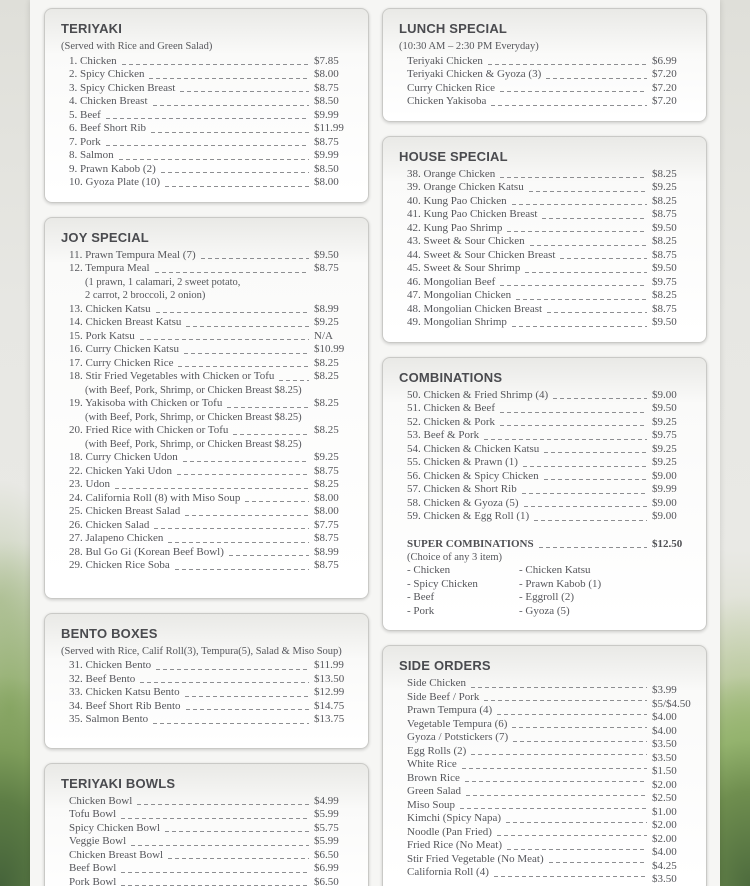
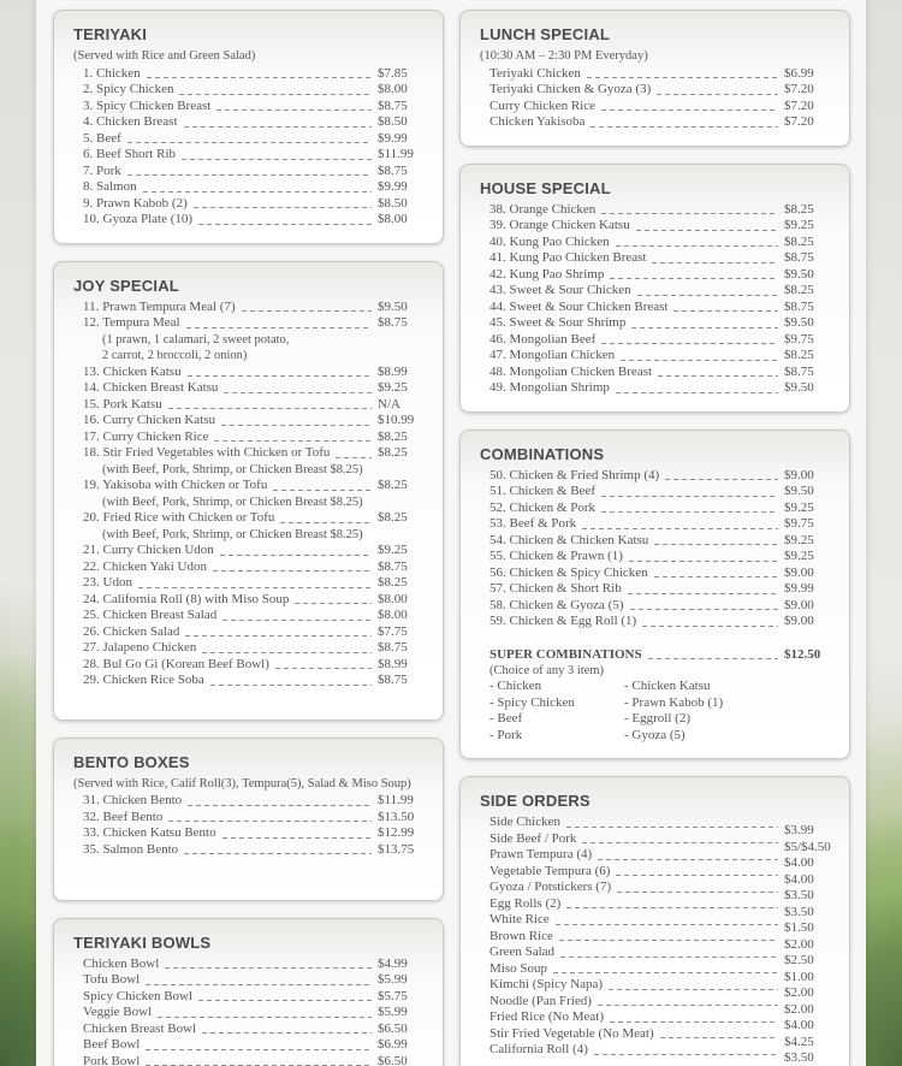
  TERIYAKI
  (Served with Rice and Green Salad)
  1. Chicken
  $7.85
  2. Spicy Chicken
  $8.00
  3. Spicy Chicken Breast
  $8.75
  4. Chicken Breast
  $8.50
  5. Beef
  $9.99
  6. Beef Short Rib
  $11.99
  7. Pork
  $8.75
  8. Salmon
  $9.99
  9. Prawn Kabob (2)
  $8.50
  10. Gyoza Plate (10)
  $8.00
  JOY SPECIAL
  11. Prawn Tempura Meal (7)
  $9.50
  12. Tempura Meal
  $8.75
  (1 prawn, 1 calamari, 2 sweet potato,
  2 carrot, 2 broccoli, 2 onion)
  13. Chicken Katsu
  $8.99
  14. Chicken Breast Katsu
  $9.25
  15. Pork Katsu
  N/A
  16. Curry Chicken Katsu
  $10.99
  17. Curry Chicken Rice
  $8.25
  18. Stir Fried Vegetables with Chicken or Tofu
  $8.25
  (with Beef, Pork, Shrimp, or Chicken Breast $8.25)
  19. Yakisoba with Chicken or Tofu
  $8.25
  (with Beef, Pork, Shrimp, or Chicken Breast $8.25)
  20. Fried Rice with Chicken or Tofu
  $8.25
  (with Beef, Pork, Shrimp, or Chicken Breast $8.25)
- 18. Curry Chicken Udon
+ 21. Curry Chicken Udon
  $9.25
  22. Chicken Yaki Udon
  $8.75
  23. Udon
  $8.25
  24. California Roll (8) with Miso Soup
  $8.00
  25. Chicken Breast Salad
  $8.00
  26. Chicken Salad
  $7.75
  27. Jalapeno Chicken
  $8.75
  28. Bul Go Gi (Korean Beef Bowl)
  $8.99
  29. Chicken Rice Soba
  $8.75
  BENTO BOXES
  (Served with Rice, Calif Roll(3), Tempura(5), Salad & Miso Soup)
  31. Chicken Bento
  $11.99
  32. Beef Bento
  $13.50
  33. Chicken Katsu Bento
  $12.99
- 34. Beef Short Rib Bento
- $14.75
  35. Salmon Bento
  $13.75
  TERIYAKI BOWLS
  Chicken Bowl
  $4.99
  Tofu Bowl
  $5.99
  Spicy Chicken Bowl
  $5.75
  Veggie Bowl
  $5.99
  Chicken Breast Bowl
  $6.50
  Beef Bowl
  $6.99
  Pork Bowl
  $6.50
  LUNCH SPECIAL
  (10:30 AM – 2:30 PM Everyday)
  Teriyaki Chicken
  $6.99
  Teriyaki Chicken & Gyoza (3)
  $7.20
  Curry Chicken Rice
  $7.20
  Chicken Yakisoba
  $7.20
  HOUSE SPECIAL
  38. Orange Chicken
  $8.25
  39. Orange Chicken Katsu
  $9.25
  40. Kung Pao Chicken
  $8.25
  41. Kung Pao Chicken Breast
  $8.75
  42. Kung Pao Shrimp
  $9.50
  43. Sweet & Sour Chicken
  $8.25
  44. Sweet & Sour Chicken Breast
  $8.75
  45. Sweet & Sour Shrimp
  $9.50
  46. Mongolian Beef
  $9.75
  47. Mongolian Chicken
  $8.25
  48. Mongolian Chicken Breast
  $8.75
  49. Mongolian Shrimp
  $9.50
  COMBINATIONS
  50. Chicken & Fried Shrimp (4)
  $9.00
  51. Chicken & Beef
  $9.50
  52. Chicken & Pork
  $9.25
  53. Beef & Pork
  $9.75
  54. Chicken & Chicken Katsu
  $9.25
  55. Chicken & Prawn (1)
  $9.25
  56. Chicken & Spicy Chicken
  $9.00
  57. Chicken & Short Rib
  $9.99
  58. Chicken & Gyoza (5)
  $9.00
  59. Chicken & Egg Roll (1)
  $9.00
  SUPER COMBINATIONS
  $12.50
  (Choice of any 3 item)
  - Chicken
  - Chicken Katsu
  - Spicy Chicken
  - Prawn Kabob (1)
  - Beef
  - Eggroll (2)
  - Pork
  - Gyoza (5)
  SIDE ORDERS
  Side Chicken
  $3.99
  Side Beef / Pork
  $5/$4.50
  Prawn Tempura (4)
  $4.00
  Vegetable Tempura (6)
  $4.00
  Gyoza / Potstickers (7)
  $3.50
  Egg Rolls (2)
  $3.50
  White Rice
  $1.50
  Brown Rice
  $2.00
  Green Salad
  $2.50
  Miso Soup
  $1.00
  Kimchi (Spicy Napa)
  $2.00
  Noodle (Pan Fried)
  $2.00
  Fried Rice (No Meat)
  $4.00
  Stir Fried Vegetable (No Meat)
  $4.25
  California Roll (4)
  $3.50
